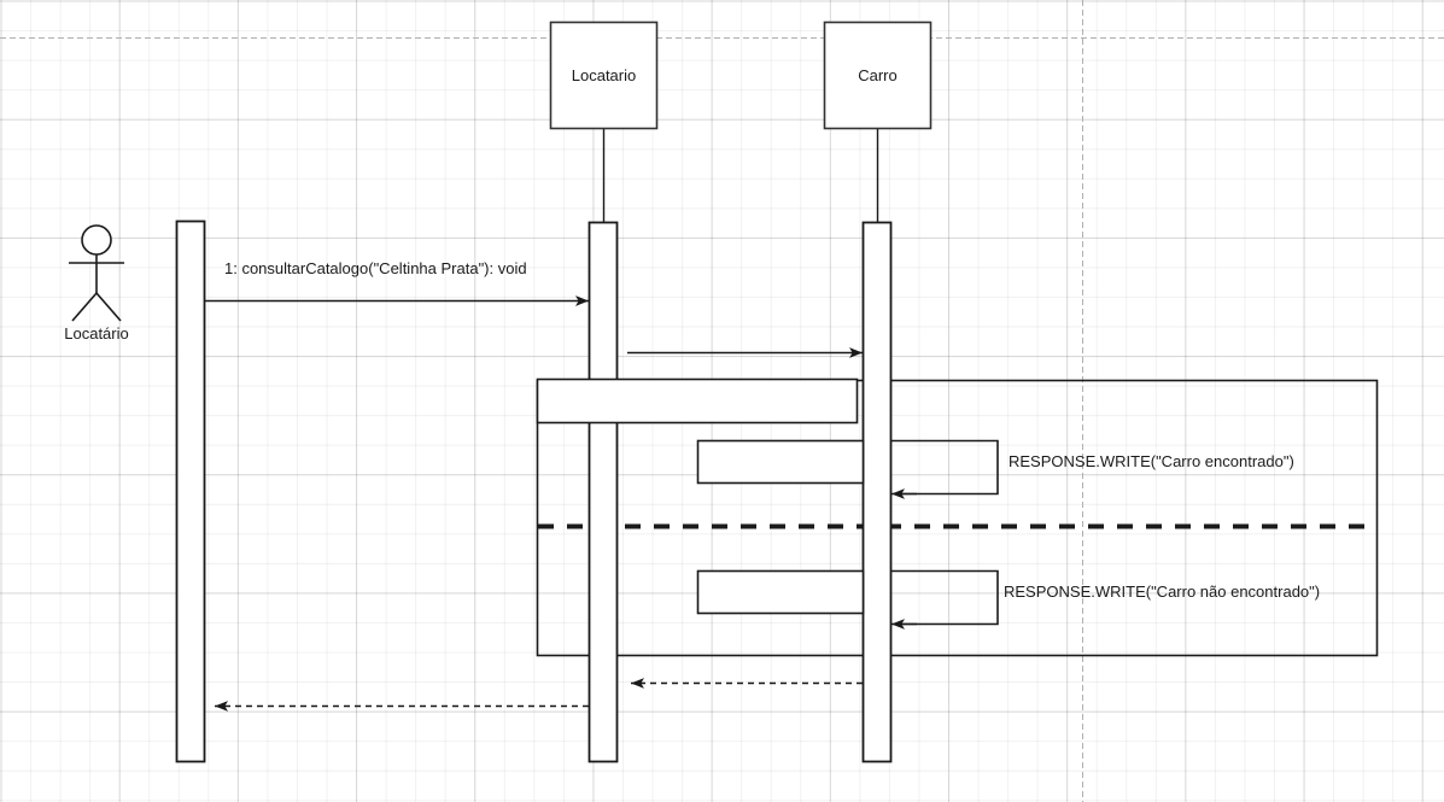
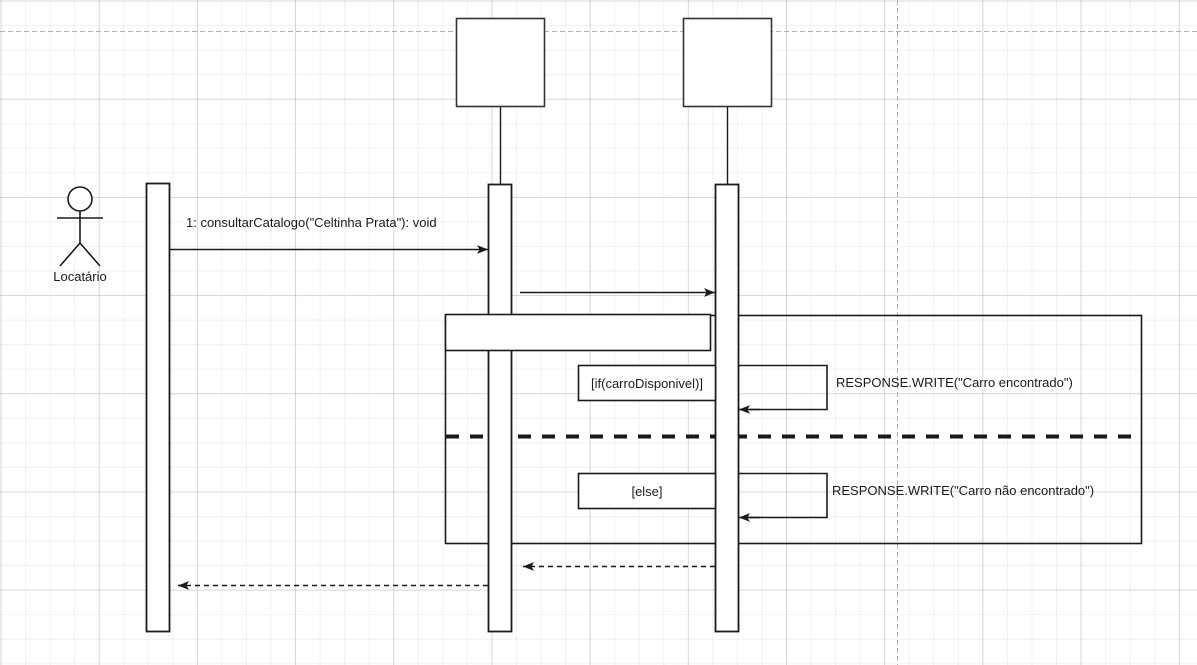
- Locatario
- Carro
  Locatário
  1: consultarCatalogo("Celtinha Prata"): void
+ [if(carroDisponivel)]
+ [else]
  RESPONSE.WRITE("Carro encontrado")
  RESPONSE.WRITE("Carro não encontrado")
